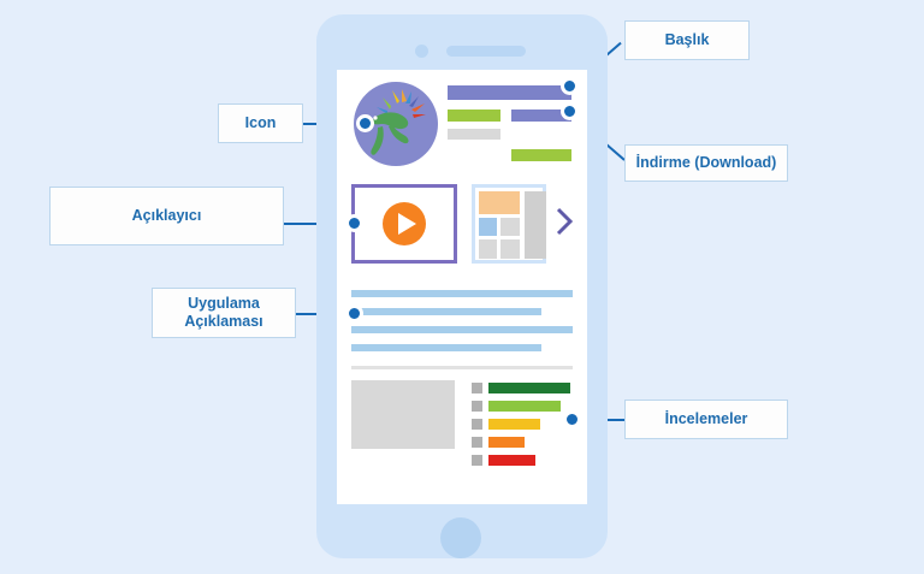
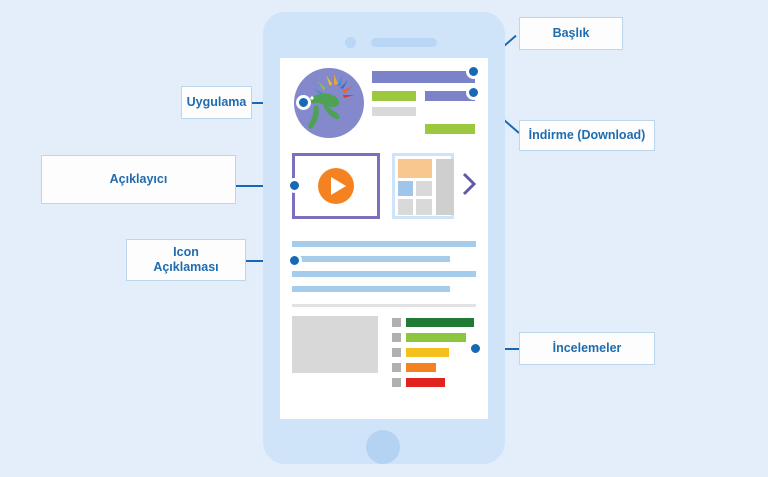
- Icon
+ Uygulama
  Başlık
  İndirme (Download)
  Açıklayıcı
- Uygulama
+ Icon
  Açıklaması
  İncelemeler
